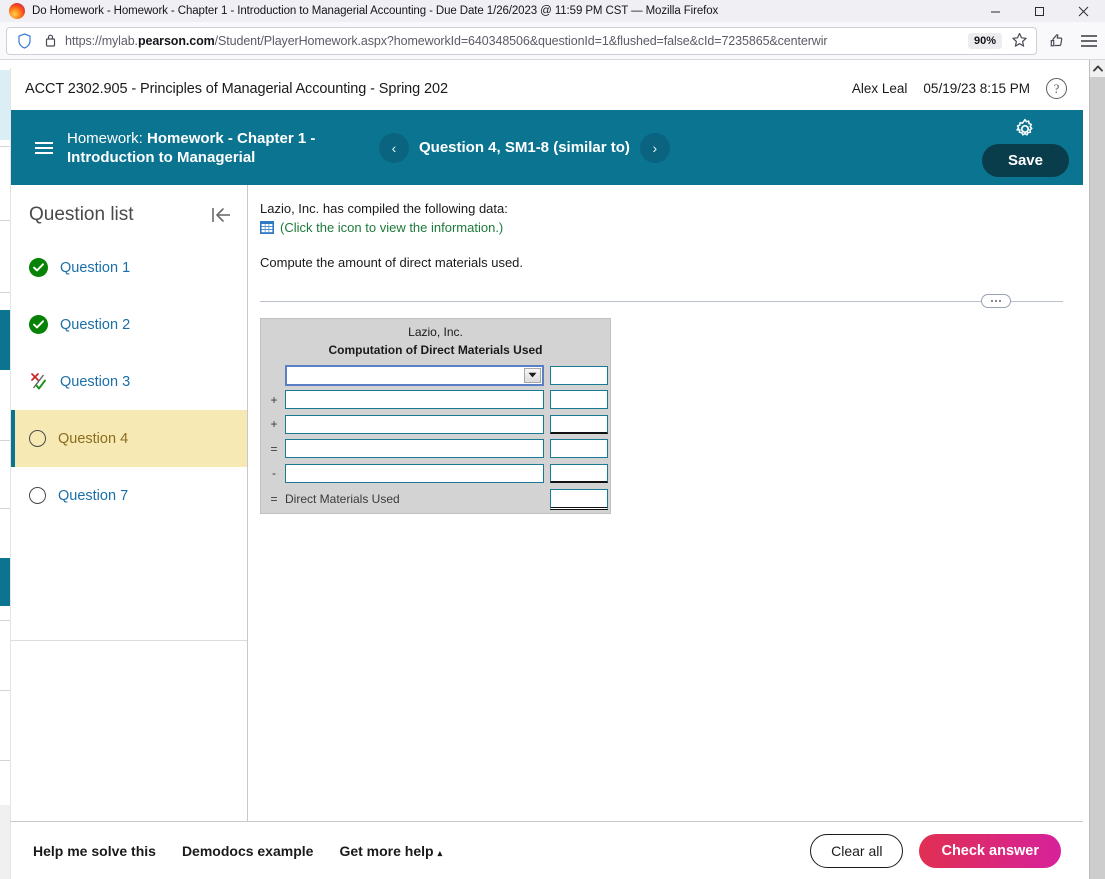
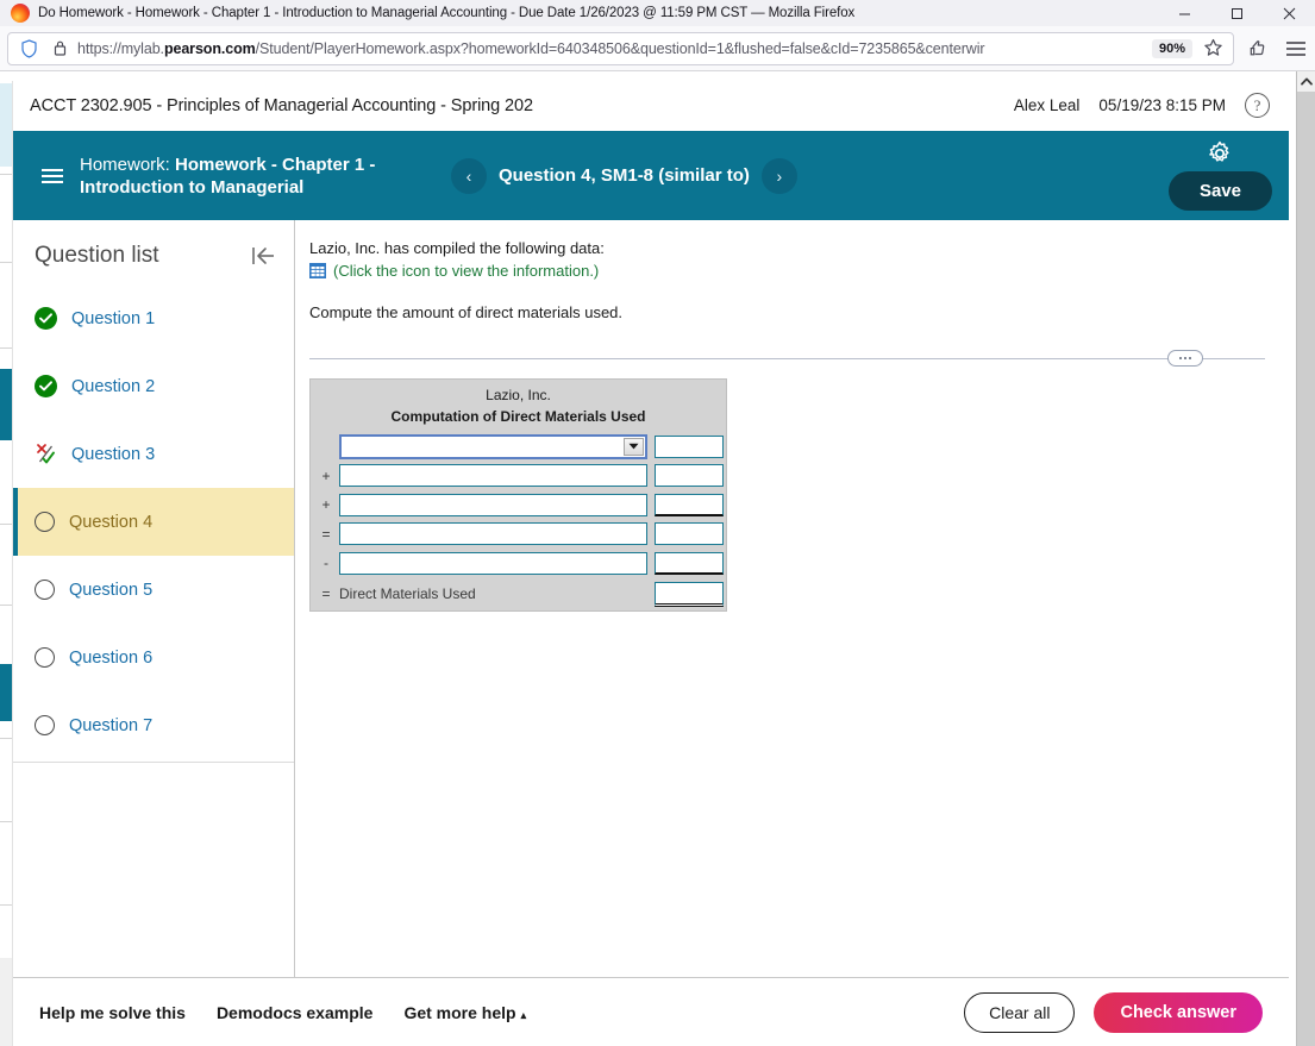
  Do Homework - Homework - Chapter 1 - Introduction to Managerial Accounting - Due Date 1/26/2023 @ 11:59 PM CST — Mozilla Firefox
  https://mylab.pearson.com/Student/PlayerHomework.aspx?homeworkId=640348506&questionId=1&flushed=false&cId=7235865&centerwir
  90%
  ACCT 2302.905 - Principles of Managerial Accounting - Spring 202
  Alex Leal
  05/19/23 8:15 PM
  ?
  Homework: Homework - Chapter 1 - Introduction to Managerial
  ‹
  Question 4, SM1-8 (similar to)
  ›
  Save
  Question list
  Question 1
  Question 2
  Question 3
  Question 4
+ Question 5
+ Question 6
  Question 7
  Lazio, Inc. has compiled the following data:
  (Click the icon to view the information.)
  Compute the amount of direct materials used.
  Lazio, Inc.
  Computation of Direct Materials Used
  +
  +
  =
  -
  =
  Direct Materials Used
  Help me solve this
  Demodocs example
  Get more help ▴
  Clear all
  Check answer
